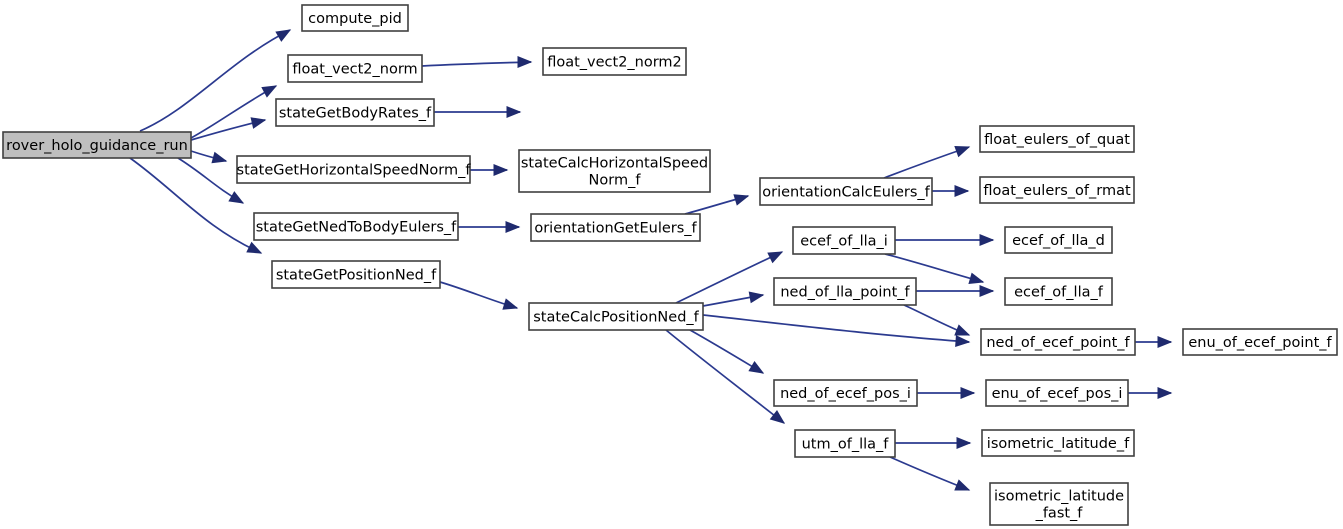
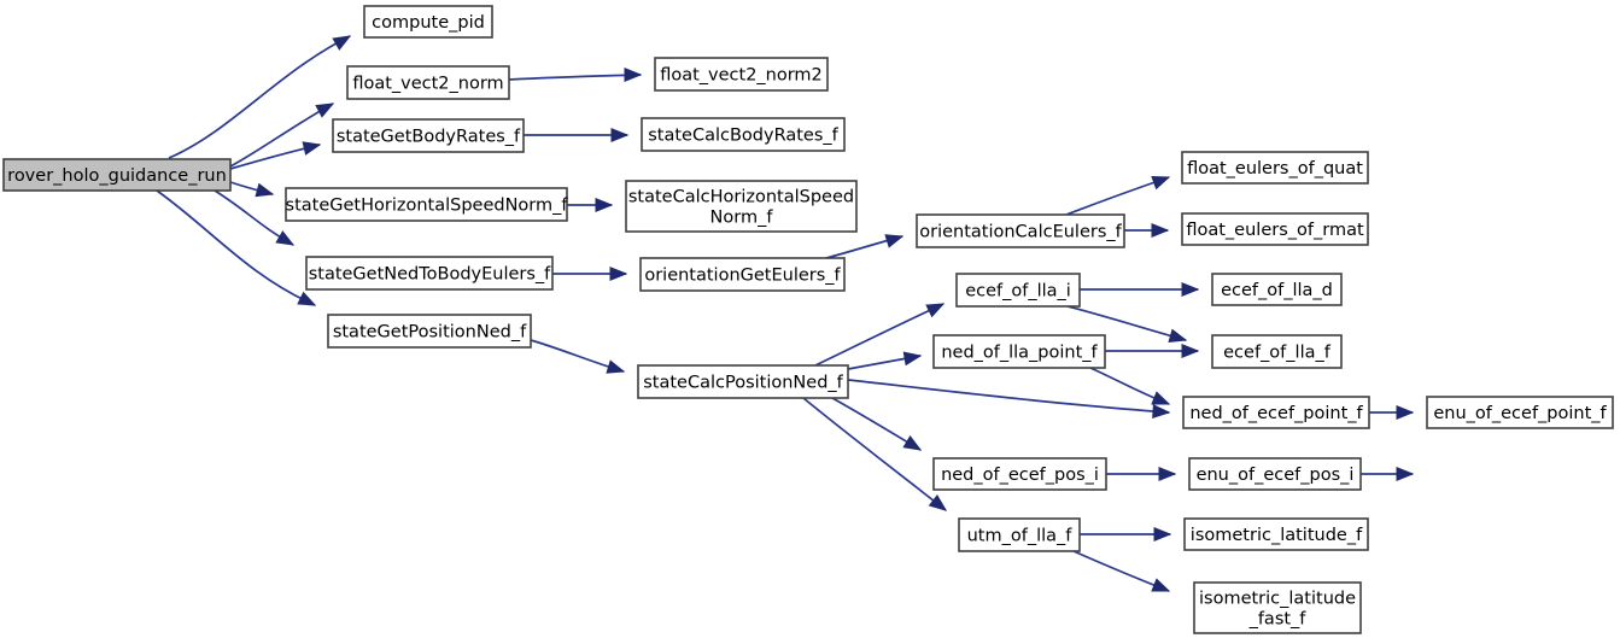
  rover_holo_guidance_run
  compute_pid
  float_vect2_norm
  stateGetBodyRates_f
  stateGetHorizontalSpeedNorm_f
  stateGetNedToBodyEulers_f
  stateGetPositionNed_f
  float_vect2_norm2
+ stateCalcBodyRates_f
  stateCalcHorizontalSpeed
  Norm_f
  orientationGetEulers_f
  stateCalcPositionNed_f
  orientationCalcEulers_f
  ecef_of_lla_i
  ned_of_lla_point_f
  ned_of_ecef_pos_i
  utm_of_lla_f
  float_eulers_of_quat
  float_eulers_of_rmat
  ecef_of_lla_d
  ecef_of_lla_f
  ned_of_ecef_point_f
  enu_of_ecef_point_f
  enu_of_ecef_pos_i
  isometric_latitude_f
  isometric_latitude
  _fast_f
